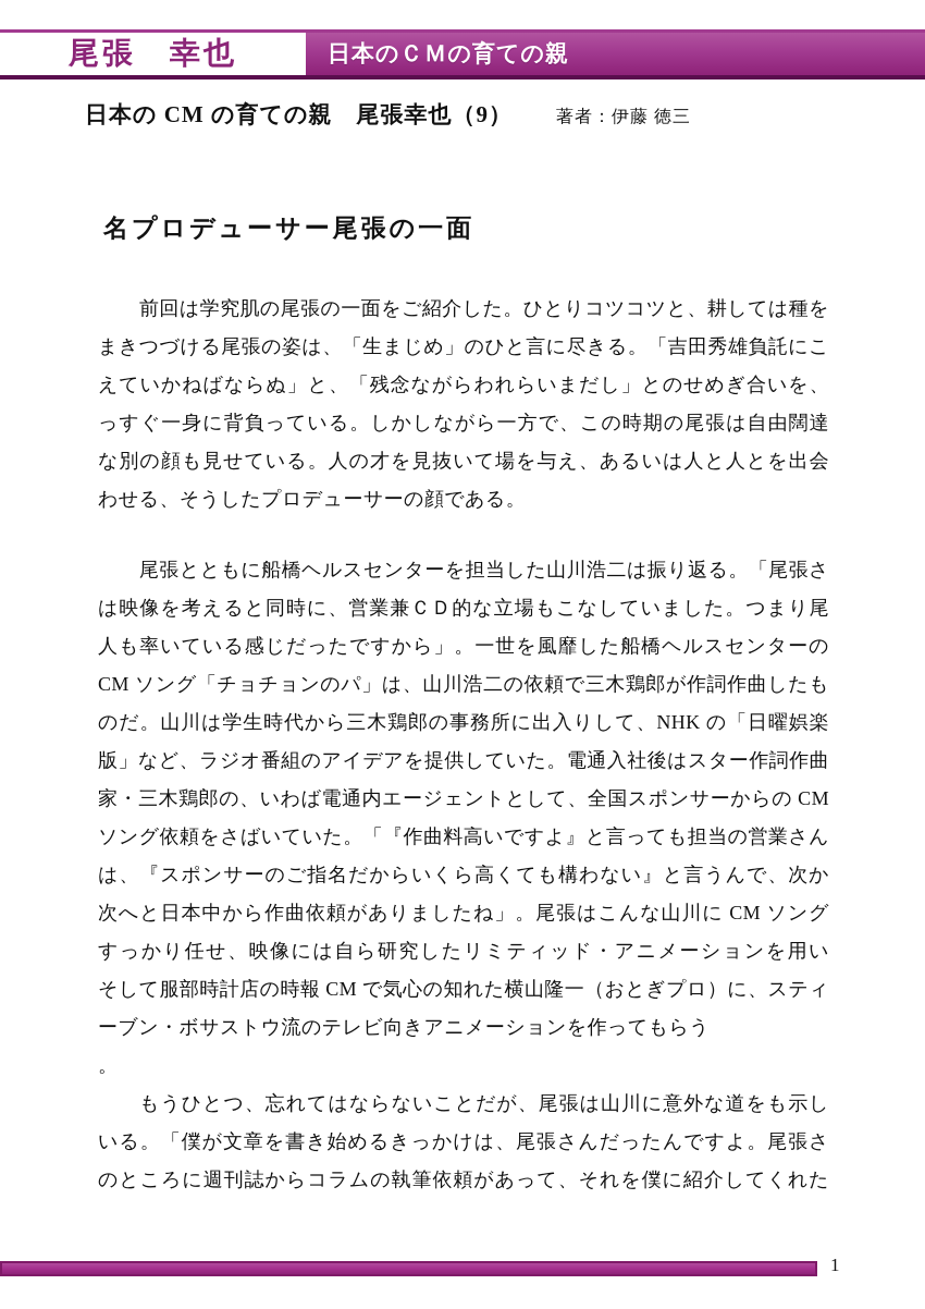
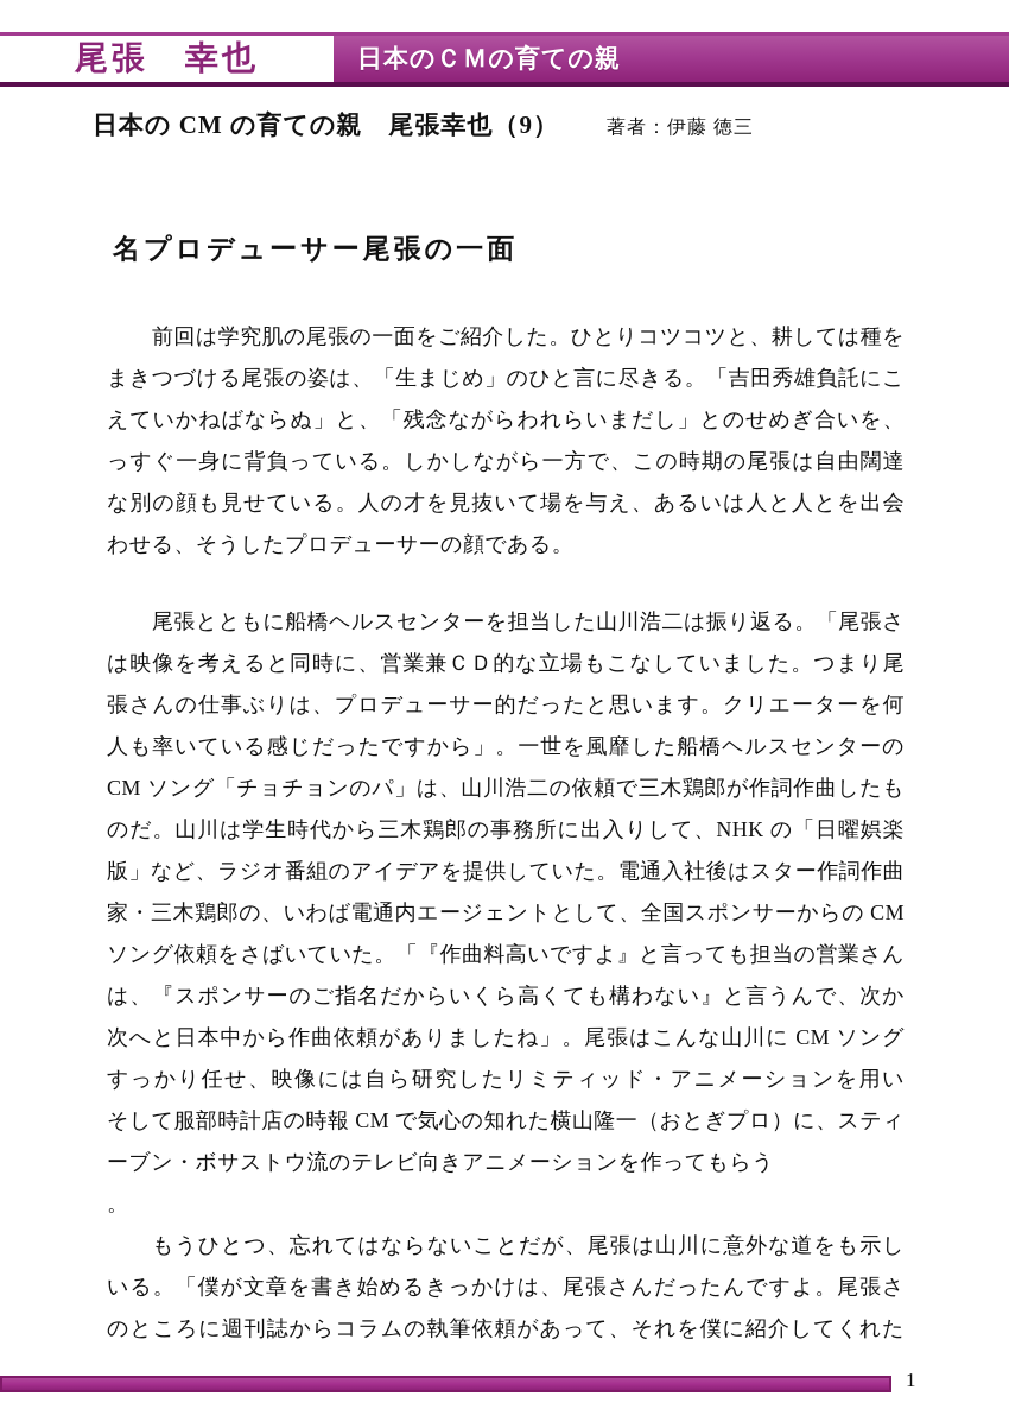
  尾張 幸也
  日本のＣＭの育ての親
  日本の CM の育ての親 尾張幸也（9）
  著者：伊藤 徳三
  名プロデューサー尾張の一面
  前回は学究肌の尾張の一面をご紹介した。ひとりコツコツと、耕しては種を
  まきつづける尾張の姿は、「生まじめ」のひと言に尽きる。「吉田秀雄負託にこ
  えていかねばならぬ」と、「残念ながらわれらいまだし」とのせめぎ合いを、
  っすぐ一身に背負っている。しかしながら一方で、この時期の尾張は自由闊達
  な別の顔も見せている。人の才を見抜いて場を与え、あるいは人と人とを出会
  わせる、そうしたプロデューサーの顔である。
  尾張とともに船橋ヘルスセンターを担当した山川浩二は振り返る。「尾張さ
  は映像を考えると同時に、営業兼ＣＤ的な立場もこなしていました。つまり尾
+ 張さんの仕事ぶりは、プロデューサー的だったと思います。クリエーターを何
  人も率いている感じだったですから」。一世を風靡した船橋ヘルスセンターの
  CM ソング「チョチョンのパ」は、山川浩二の依頼で三木鶏郎が作詞作曲したも
  のだ。山川は学生時代から三木鶏郎の事務所に出入りして、NHK の「日曜娯楽
  版」など、ラジオ番組のアイデアを提供していた。電通入社後はスター作詞作曲
  家・三木鶏郎の、いわば電通内エージェントとして、全国スポンサーからの CM
  ソング依頼をさばいていた。「『作曲料高いですよ』と言っても担当の営業さん
  は、『スポンサーのご指名だからいくら高くても構わない』と言うんで、次か
  次へと日本中から作曲依頼がありましたね」。尾張はこんな山川に CM ソング
  すっかり任せ、映像には自ら研究したリミティッド・アニメーションを用い
  そして服部時計店の時報 CM で気心の知れた横山隆一（おとぎプロ）に、スティ
  ーブン・ボサストウ流のテレビ向きアニメーションを作ってもらう
  。
  もうひとつ、忘れてはならないことだが、尾張は山川に意外な道をも示し
  いる。「僕が文章を書き始めるきっかけは、尾張さんだったんですよ。尾張さ
  のところに週刊誌からコラムの執筆依頼があって、それを僕に紹介してくれた
  1
